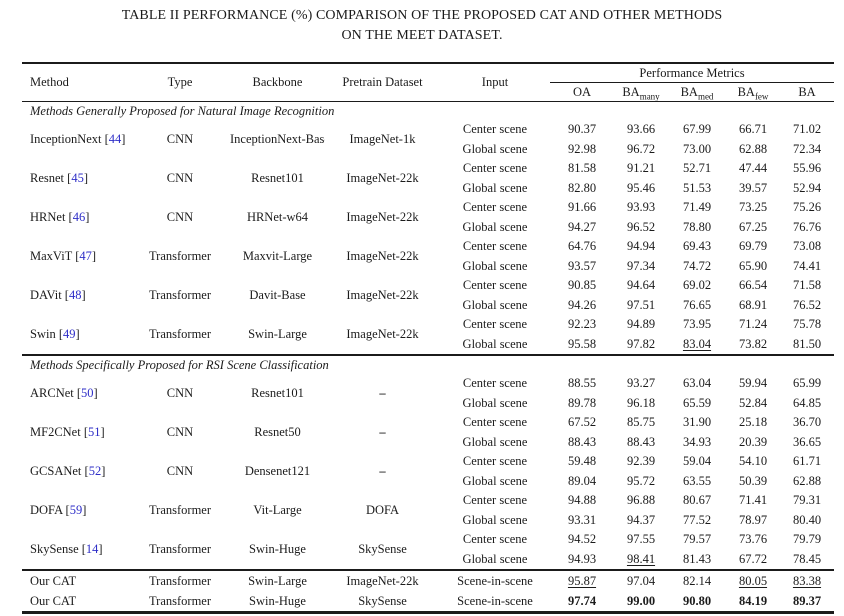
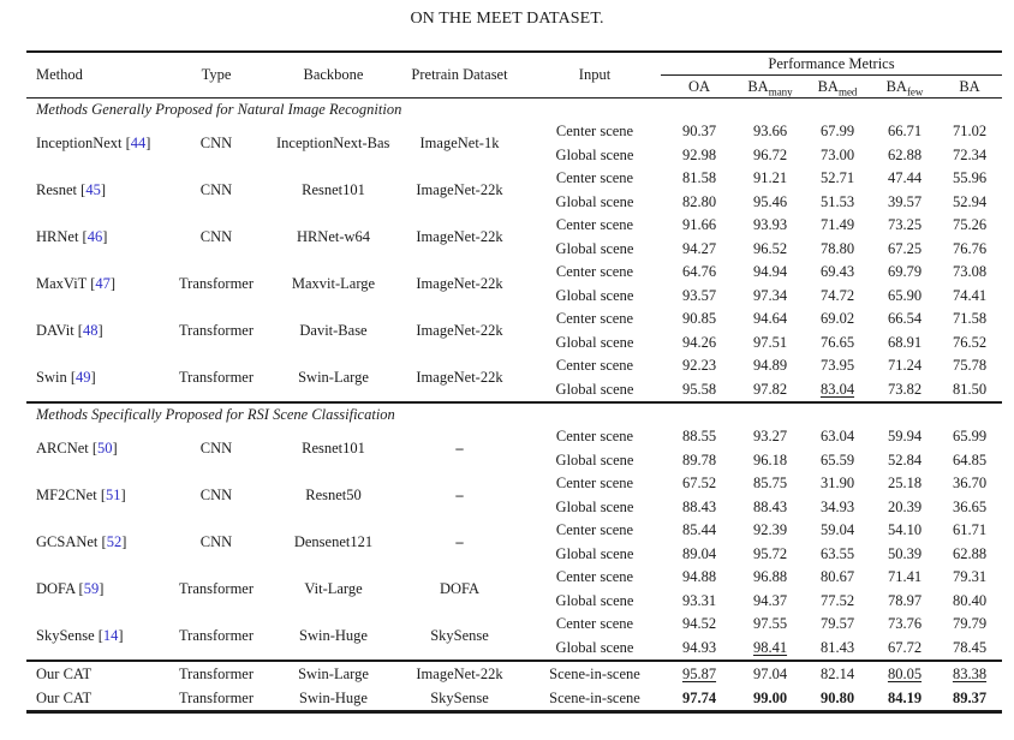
- TABLE II PERFORMANCE (%) COMPARISON OF THE PROPOSED CAT AND OTHER METHODS
  ON THE MEET DATASET.
  Method	Type	Backbone	Pretrain Dataset	Input	Performance Metrics
  OA	BAmany	BAmed	BAfew	BA
  Methods Generally Proposed for Natural Image Recognition
  InceptionNext [44]	CNN	InceptionNext-Bas	ImageNet-1k	Center scene	90.37	93.66	67.99	66.71	71.02
  Global scene	92.98	96.72	73.00	62.88	72.34
  Resnet [45]	CNN	Resnet101	ImageNet-22k	Center scene	81.58	91.21	52.71	47.44	55.96
  Global scene	82.80	95.46	51.53	39.57	52.94
  HRNet [46]	CNN	HRNet-w64	ImageNet-22k	Center scene	91.66	93.93	71.49	73.25	75.26
  Global scene	94.27	96.52	78.80	67.25	76.76
  MaxViT [47]	Transformer	Maxvit-Large	ImageNet-22k	Center scene	64.76	94.94	69.43	69.79	73.08
  Global scene	93.57	97.34	74.72	65.90	74.41
  DAVit [48]	Transformer	Davit-Base	ImageNet-22k	Center scene	90.85	94.64	69.02	66.54	71.58
  Global scene	94.26	97.51	76.65	68.91	76.52
  Swin [49]	Transformer	Swin-Large	ImageNet-22k	Center scene	92.23	94.89	73.95	71.24	75.78
  Global scene	95.58	97.82	83.04	73.82	81.50
  Methods Specifically Proposed for RSI Scene Classification
  ARCNet [50]	CNN	Resnet101	–	Center scene	88.55	93.27	63.04	59.94	65.99
  Global scene	89.78	96.18	65.59	52.84	64.85
  MF2CNet [51]	CNN	Resnet50	–	Center scene	67.52	85.75	31.90	25.18	36.70
  Global scene	88.43	88.43	34.93	20.39	36.65
- GCSANet [52]	CNN	Densenet121	–	Center scene	59.48	92.39	59.04	54.10	61.71
+ GCSANet [52]	CNN	Densenet121	–	Center scene	85.44	92.39	59.04	54.10	61.71
  Global scene	89.04	95.72	63.55	50.39	62.88
  DOFA [59]	Transformer	Vit-Large	DOFA	Center scene	94.88	96.88	80.67	71.41	79.31
  Global scene	93.31	94.37	77.52	78.97	80.40
  SkySense [14]	Transformer	Swin-Huge	SkySense	Center scene	94.52	97.55	79.57	73.76	79.79
  Global scene	94.93	98.41	81.43	67.72	78.45
  Our CAT	Transformer	Swin-Large	ImageNet-22k	Scene-in-scene	95.87	97.04	82.14	80.05	83.38
  Our CAT	Transformer	Swin-Huge	SkySense	Scene-in-scene	97.74	99.00	90.80	84.19	89.37
